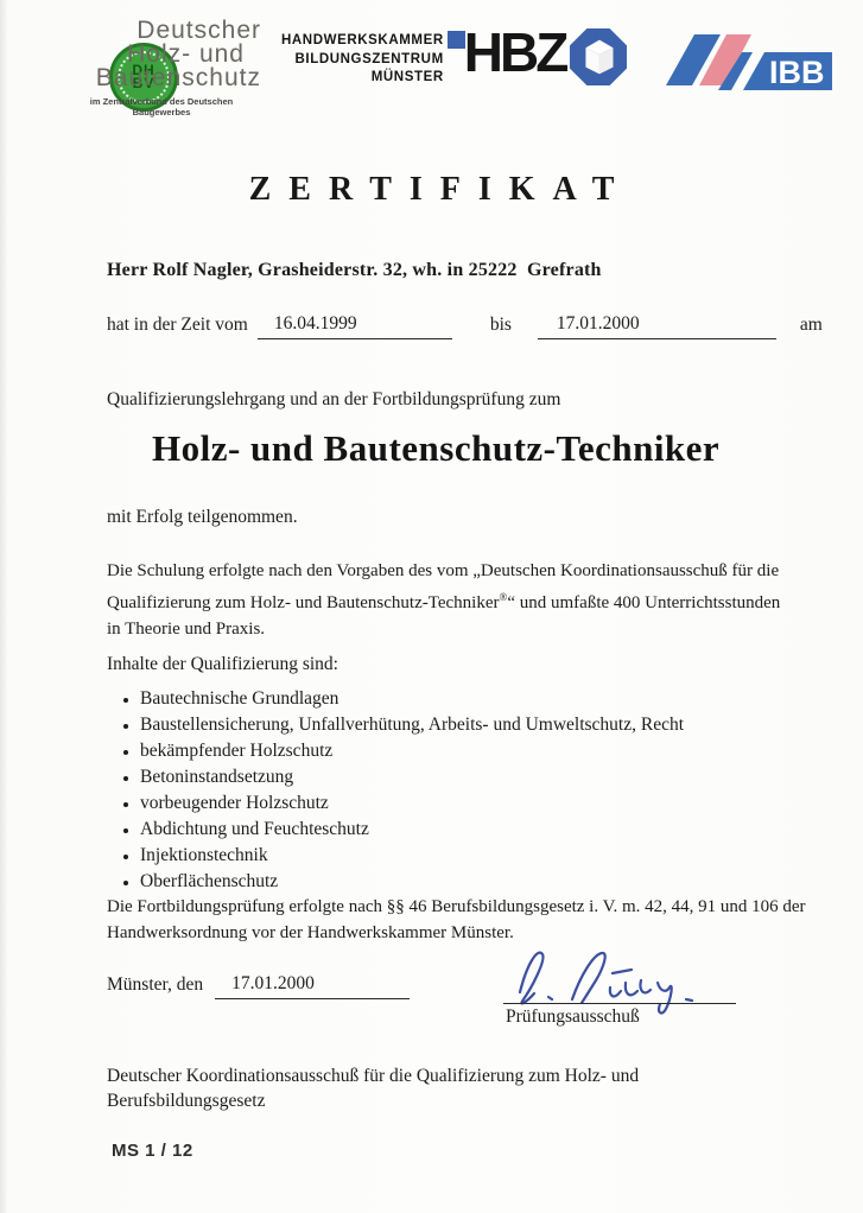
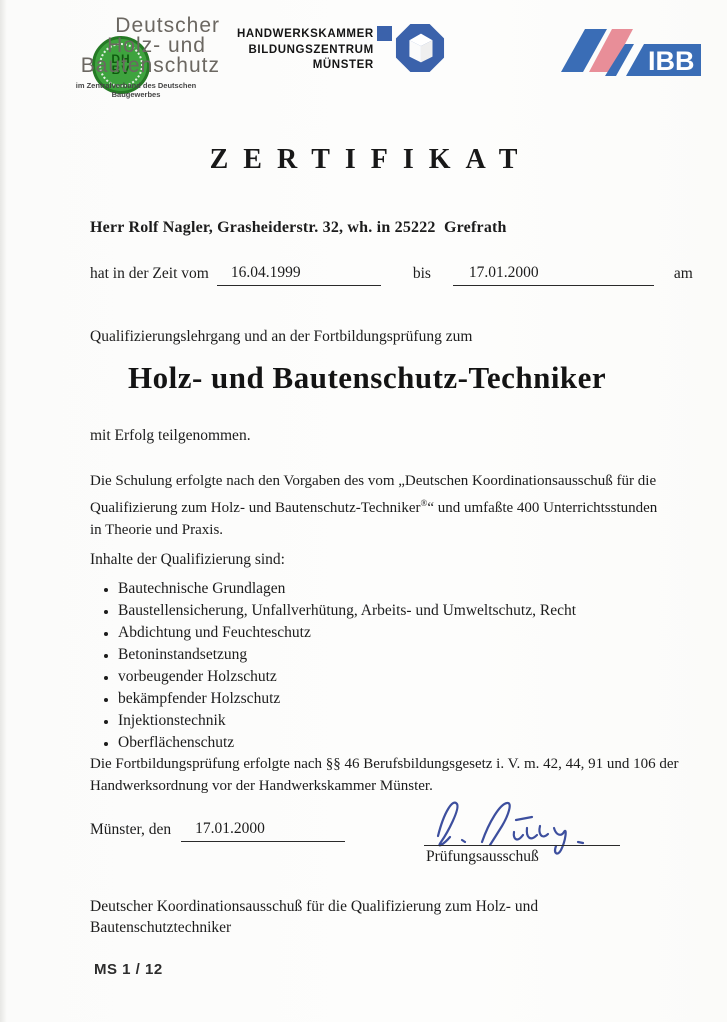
  DH
  BV
  Deutscher
  Holz- und
  Bautenschutz
  im Zentralverband des Deutschen Baugewerbes
  HANDWERKSKAMMER
  BILDUNGSZENTRUM
  MÜNSTER
- HBZ
  IBB
  ZERTIFIKAT
  Herr Rolf Nagler, Grasheiderstr. 32, wh. in 25222 Grefrath
  hat in der Zeit vom
  16.04.1999
  bis
  17.01.2000
  am
  Qualifizierungslehrgang und an der Fortbildungsprüfung zum
  Holz- und Bautenschutz-Techniker
  mit Erfolg teilgenommen.
  Die Schulung erfolgte nach den Vorgaben des vom „Deutschen Koordinationsausschuß für die Qualifizierung zum Holz- und Bautenschutz-Techniker®“ und umfaßte 400 Unterrichtsstunden in Theorie und Praxis.
  Inhalte der Qualifizierung sind:
  Bautechnische Grundlagen
  Baustellensicherung, Unfallverhütung, Arbeits- und Umweltschutz, Recht
- bekämpfender Holzschutz
+ Abdichtung und Feuchteschutz
  Betoninstandsetzung
  vorbeugender Holzschutz
- Abdichtung und Feuchteschutz
+ bekämpfender Holzschutz
  Injektionstechnik
  Oberflächenschutz
  Die Fortbildungsprüfung erfolgte nach §§ 46 Berufsbildungsgesetz i. V. m. 42, 44, 91 und 106 der Handwerksordnung vor der Handwerkskammer Münster.
  Münster, den
  17.01.2000
  Prüfungsausschuß
- Deutscher Koordinationsausschuß für die Qualifizierung zum Holz- und Berufsbildungsgesetz
+ Deutscher Koordinationsausschuß für die Qualifizierung zum Holz- und Bautenschutztechniker
  MS 1 / 12
